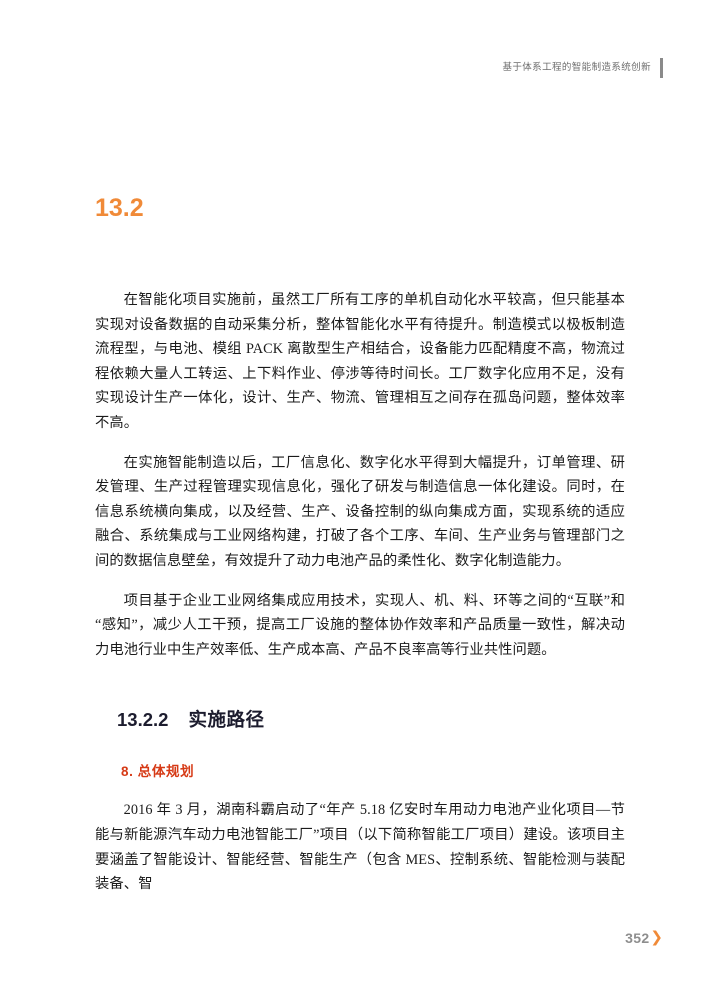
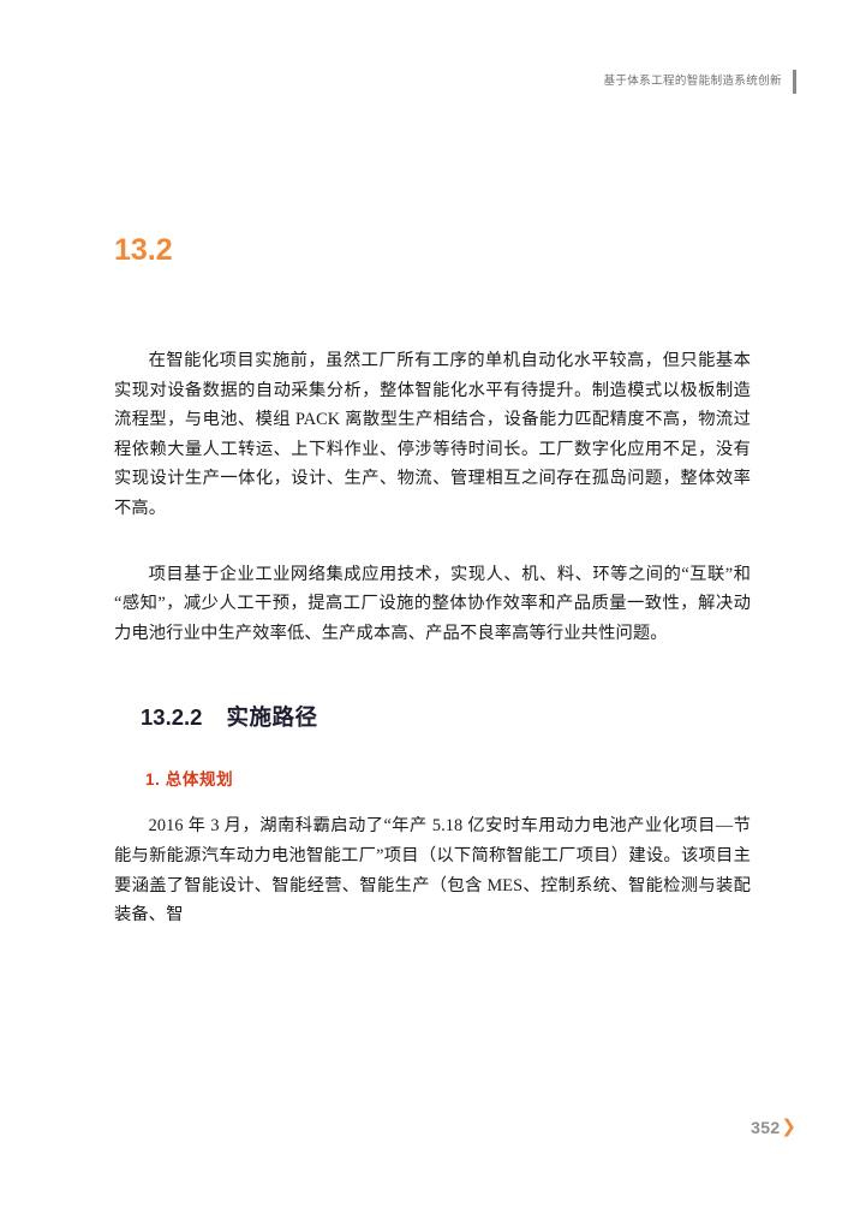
  基于体系工程的智能制造系统创新
  13.2
  在智能化项目实施前，虽然工厂所有工序的单机自动化水平较高，但只能基本实现对设备数据的自动采集分析，整体智能化水平有待提升。制造模式以极板制造流程型，与电池、模组 PACK 离散型生产相结合，设备能力匹配精度不高，物流过程依赖大量人工转运、上下料作业、停涉等待时间长。工厂数字化应用不足，没有实现设计生产一体化，设计、生产、物流、管理相互之间存在孤岛问题，整体效率不高。
- 在实施智能制造以后，工厂信息化、数字化水平得到大幅提升，订单管理、研发管理、生产过程管理实现信息化，强化了研发与制造信息一体化建设。同时，在信息系统横向集成，以及经营、生产、设备控制的纵向集成方面，实现系统的适应融合、系统集成与工业网络构建，打破了各个工序、车间、生产业务与管理部门之间的数据信息壁垒，有效提升了动力电池产品的柔性化、数字化制造能力。
  项目基于企业工业网络集成应用技术，实现人、机、料、环等之间的“互联”和“感知”，减少人工干预，提高工厂设施的整体协作效率和产品质量一致性，解决动力电池行业中生产效率低、生产成本高、产品不良率高等行业共性问题。
  13.2.2
  实施路径
- 8. 总体规划
+ 1. 总体规划
  2016 年 3 月，湖南科霸启动了“年产 5.18 亿安时车用动力电池产业化项目—节能与新能源汽车动力电池智能工厂”项目（以下简称智能工厂项目）建设。该项目主要涵盖了智能设计、智能经营、智能生产（包含 MES、控制系统、智能检测与装配装备、智
  352
  ❯
